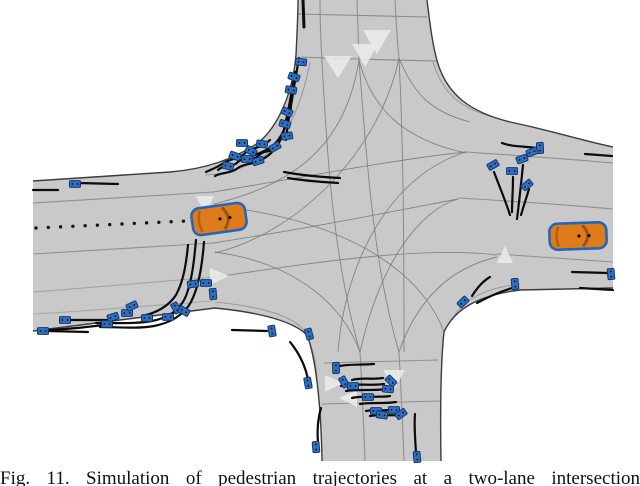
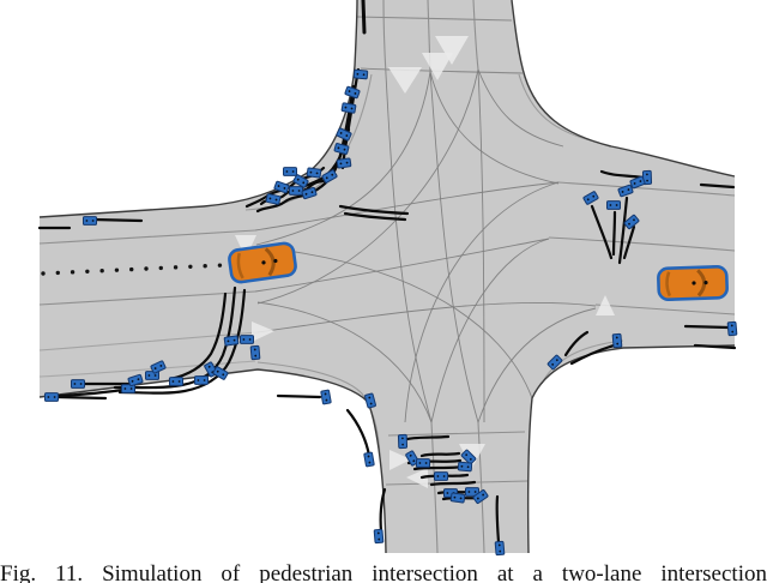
- Fig. 11. Simulation of pedestrian trajectories at a two-lane intersection
+ Fig. 11. Simulation of pedestrian intersection at a two-lane intersection
